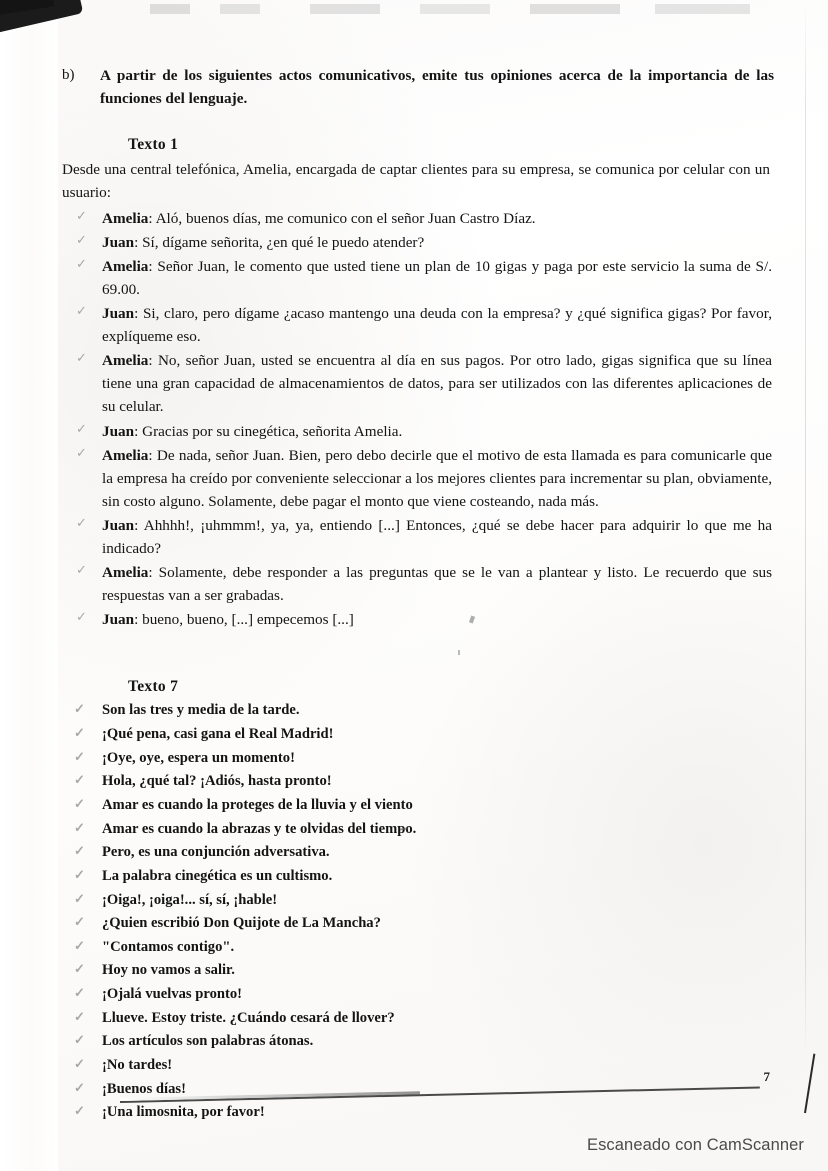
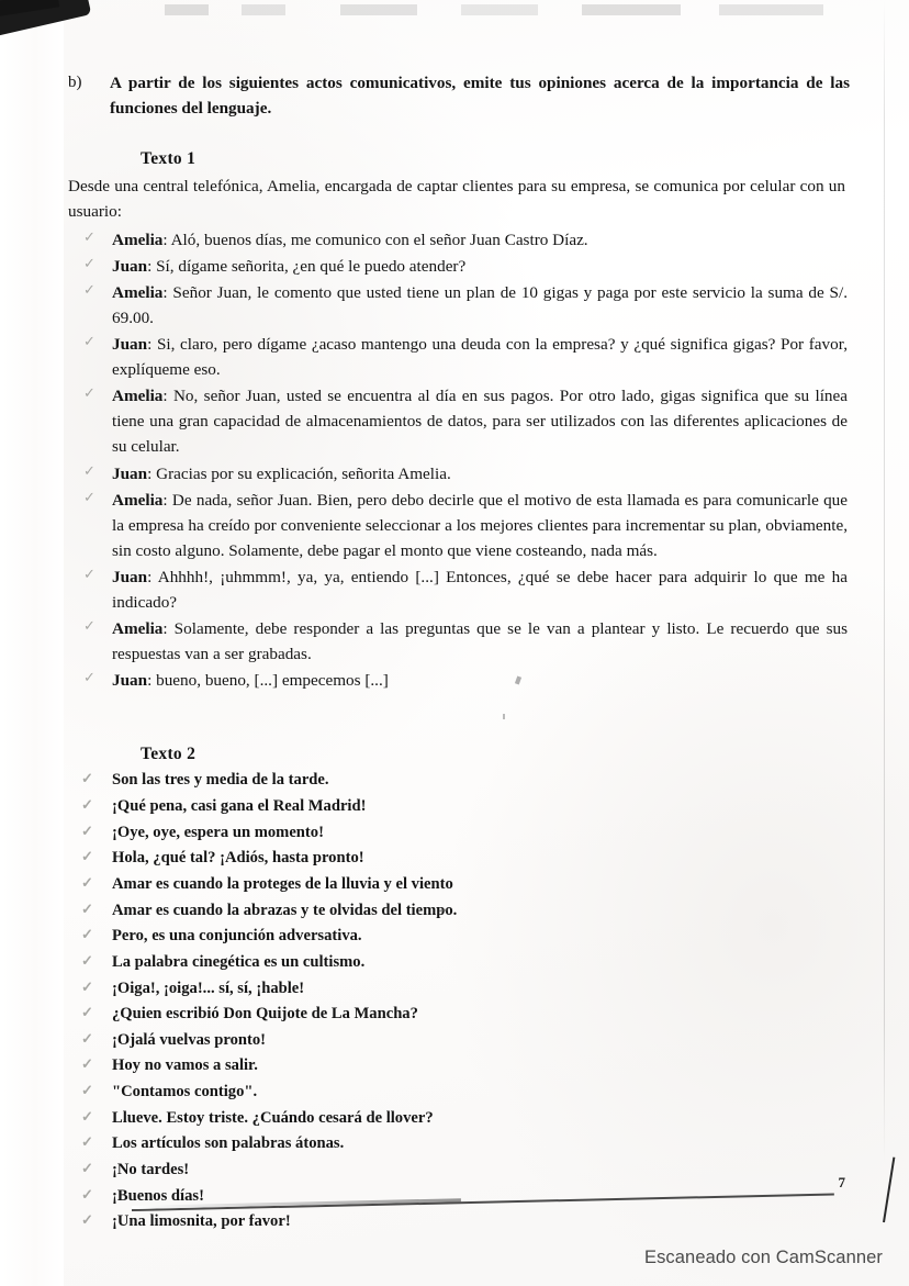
  b)
  A partir de los siguientes actos comunicativos, emite tus opiniones acerca de la importancia de las funciones del lenguaje.
  Texto 1
  Desde una central telefónica, Amelia, encargada de captar clientes para su empresa, se comunica por celular con un usuario:
  ✓
  Amelia: Aló, buenos días, me comunico con el señor Juan Castro Díaz.
  ✓
  Juan: Sí, dígame señorita, ¿en qué le puedo atender?
  ✓
  Amelia: Señor Juan, le comento que usted tiene un plan de 10 gigas y paga por este servicio la suma de S/. 69.00.
  ✓
  Juan: Si, claro, pero dígame ¿acaso mantengo una deuda con la empresa? y ¿qué significa gigas? Por favor, explíqueme eso.
  ✓
  Amelia: No, señor Juan, usted se encuentra al día en sus pagos. Por otro lado, gigas significa que su línea tiene una gran capacidad de almacenamientos de datos, para ser utilizados con las diferentes aplicaciones de su celular.
  ✓
- Juan: Gracias por su cinegética, señorita Amelia.
+ Juan: Gracias por su explicación, señorita Amelia.
  ✓
  Amelia: De nada, señor Juan. Bien, pero debo decirle que el motivo de esta llamada es para comunicarle que la empresa ha creído por conveniente seleccionar a los mejores clientes para incrementar su plan, obviamente, sin costo alguno. Solamente, debe pagar el monto que viene costeando, nada más.
  ✓
  Juan: Ahhhh!, ¡uhmmm!, ya, ya, entiendo [...] Entonces, ¿qué se debe hacer para adquirir lo que me ha indicado?
  ✓
  Amelia: Solamente, debe responder a las preguntas que se le van a plantear y listo. Le recuerdo que sus respuestas van a ser grabadas.
  ✓
  Juan: bueno, bueno, [...] empecemos [...]
- Texto 7
+ Texto 2
  ✓
  Son las tres y media de la tarde.
  ✓
  ¡Qué pena, casi gana el Real Madrid!
  ✓
  ¡Oye, oye, espera un momento!
  ✓
  Hola, ¿qué tal? ¡Adiós, hasta pronto!
  ✓
  Amar es cuando la proteges de la lluvia y el viento
  ✓
  Amar es cuando la abrazas y te olvidas del tiempo.
  ✓
  Pero, es una conjunción adversativa.
  ✓
  La palabra cinegética es un cultismo.
  ✓
  ¡Oiga!, ¡oiga!... sí, sí, ¡hable!
  ✓
  ¿Quien escribió Don Quijote de La Mancha?
  ✓
- "Contamos contigo".
+ ¡Ojalá vuelvas pronto!
  ✓
  Hoy no vamos a salir.
  ✓
- ¡Ojalá vuelvas pronto!
+ "Contamos contigo".
  ✓
  Llueve. Estoy triste. ¿Cuándo cesará de llover?
  ✓
  Los artículos son palabras átonas.
  ✓
  ¡No tardes!
  ✓
  ¡Buenos días!
  ✓
  ¡Una limosnita, por favor!
  7
  Escaneado con CamScanner
